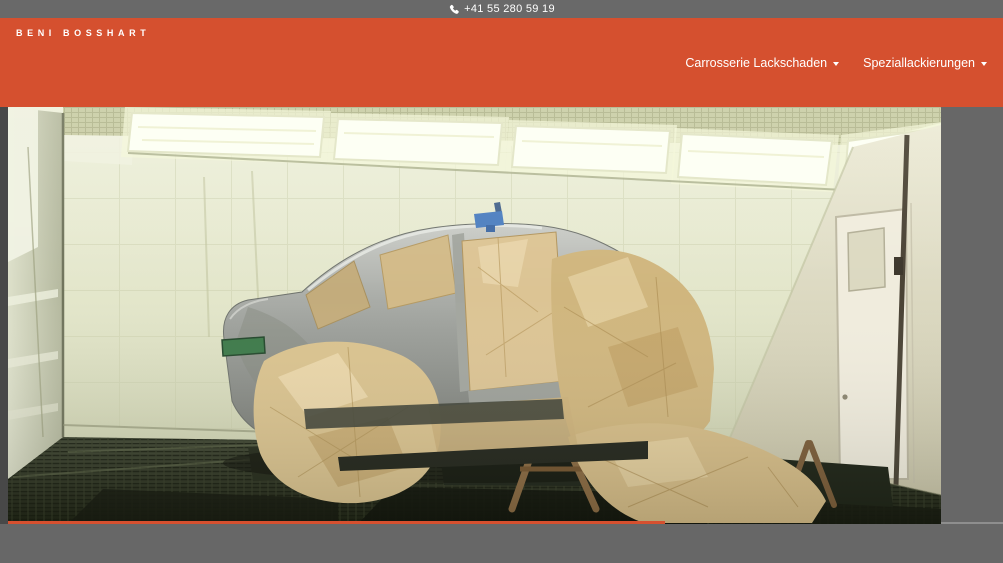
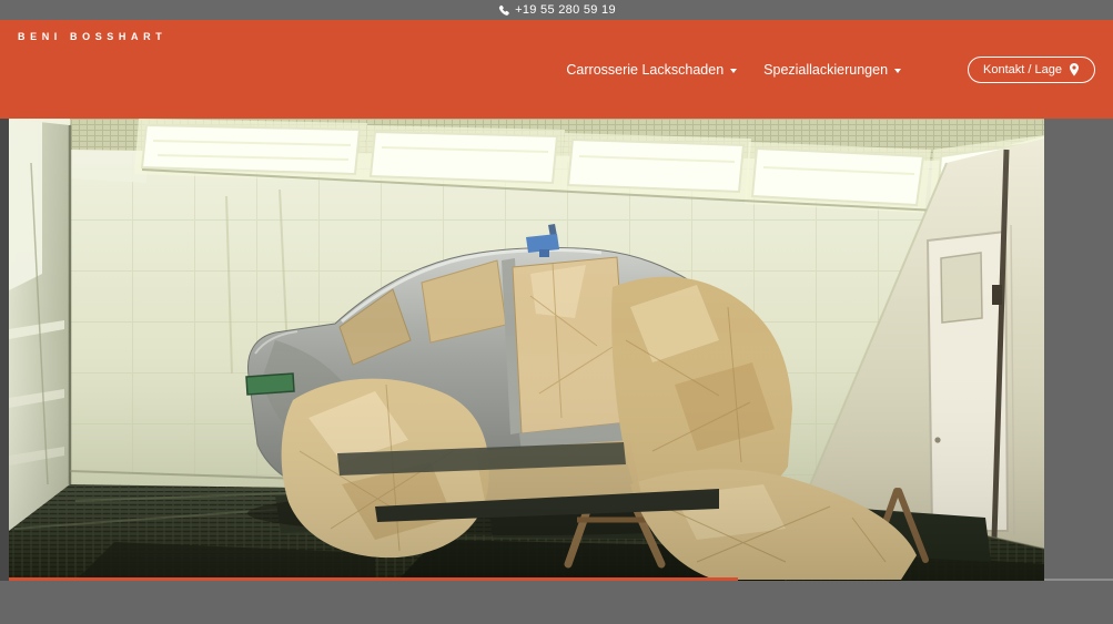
- +41 55 280 59 19
+ +19 55 280 59 19
  BENI BOSSHART
  Carrosserie Lackschaden
  Speziallackierungen
+ Kontakt / Lage
